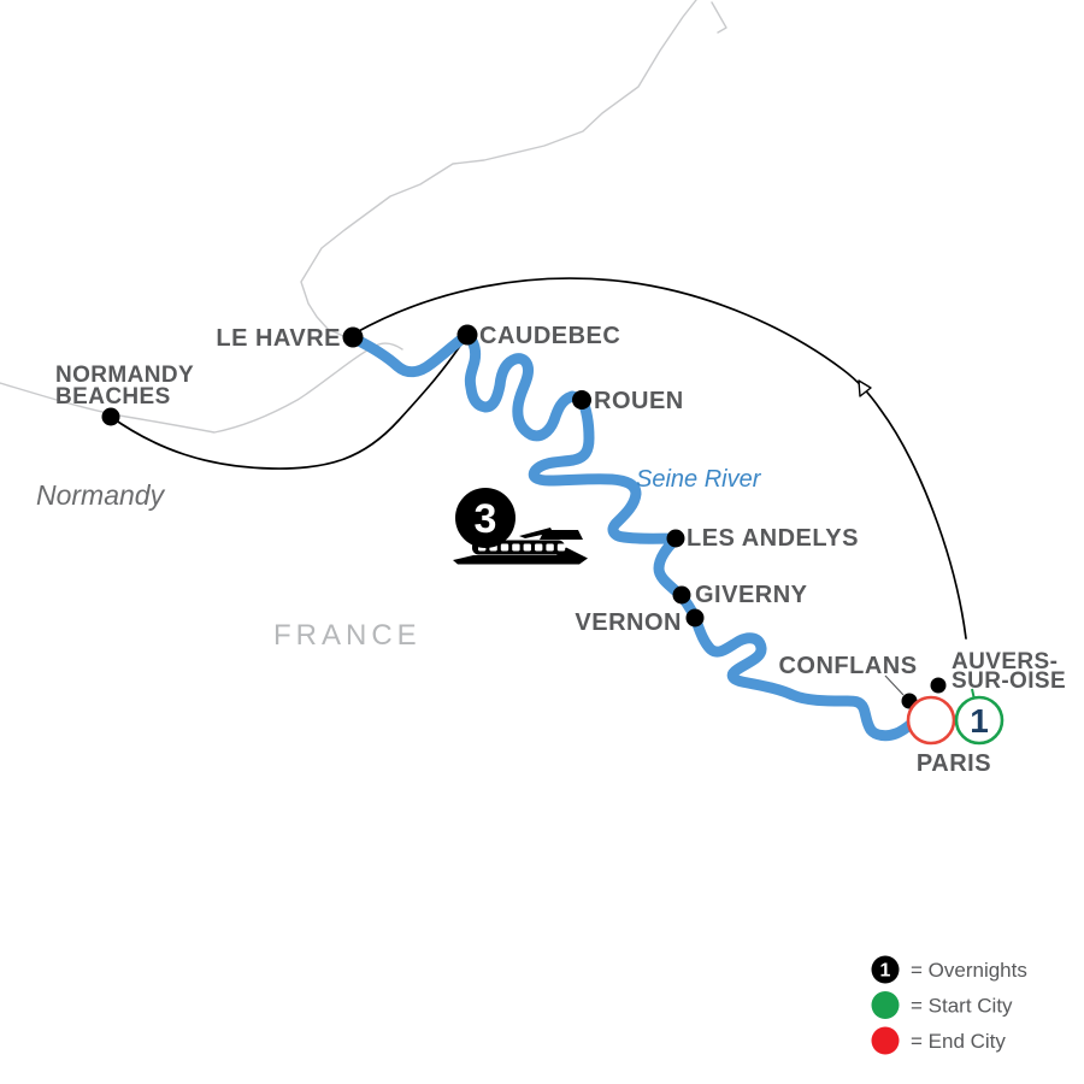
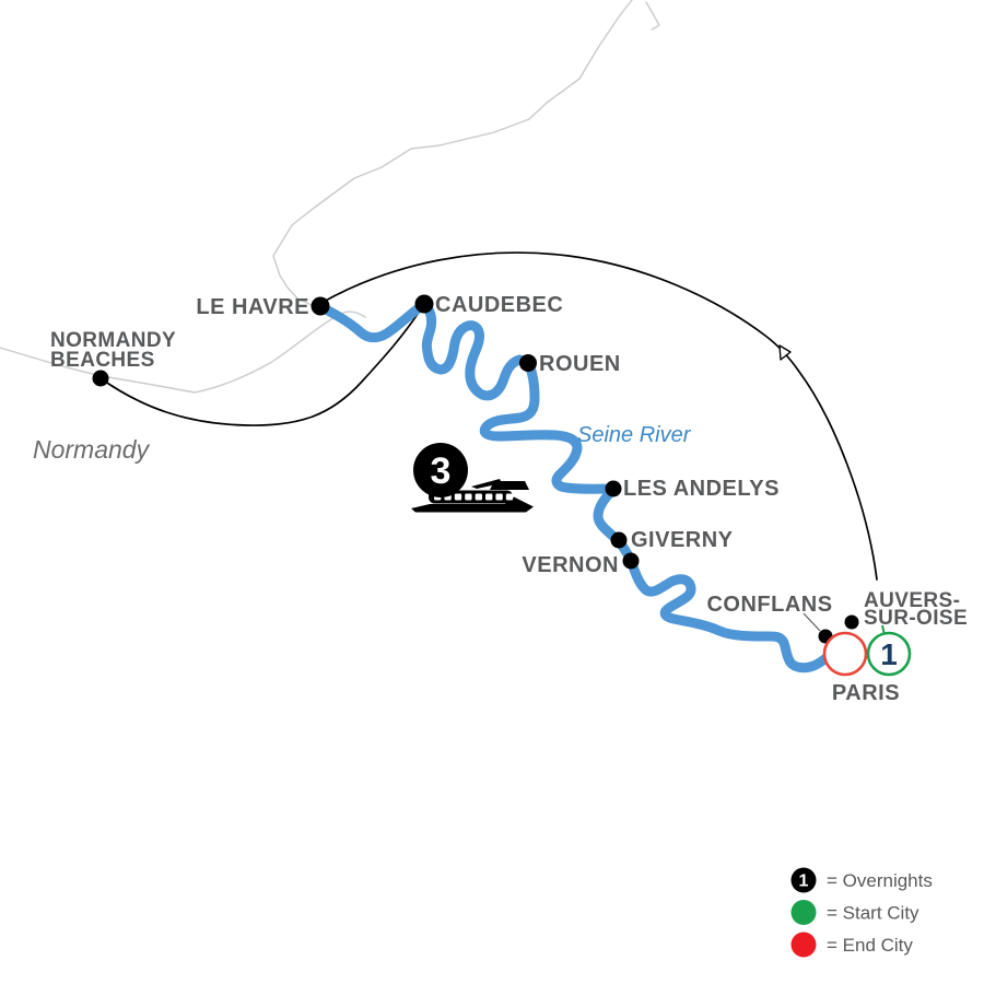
  1
  3
  Normandy
- FRANCE
  Seine River
  NORMANDY
  BEACHES
  LE HAVRE
  CAUDEBEC
  ROUEN
  LES ANDELYS
  GIVERNY
  VERNON
  CONFLANS
  AUVERS-
  SUR-OISE
  PARIS
  1
  = Overnights
  = Start City
  = End City
